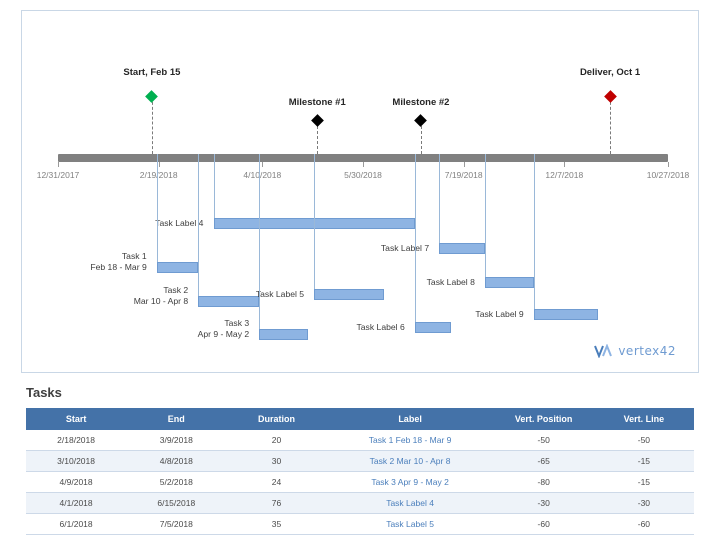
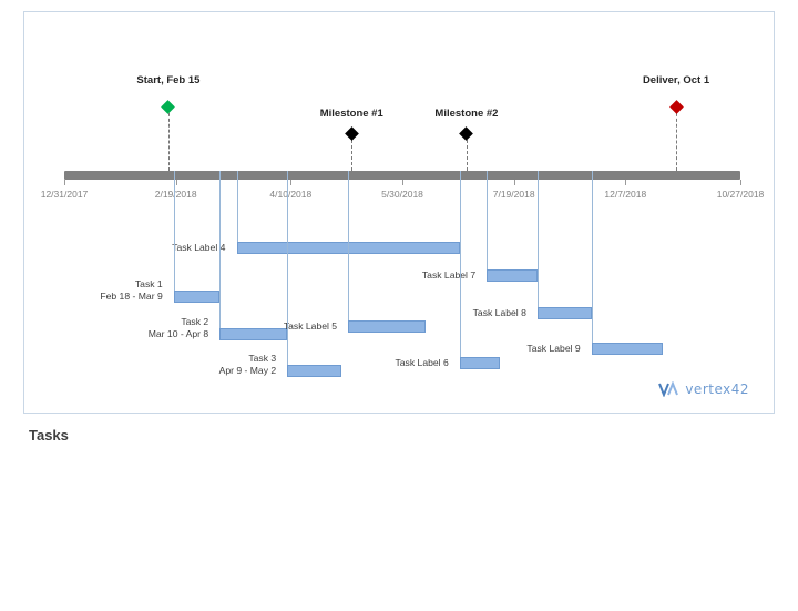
  12/31/2017
  2/19/2018
  4/10/2018
  5/30/2018
  7/19/2018
  12/7/2018
  10/27/2018
  Start, Feb 15
  Milestone #1
  Milestone #2
  Deliver, Oct 1
  Task Label 4
  Task 1
  Feb 18 - Mar 9
  Task Label 7
  Task 2
  Mar 10 - Apr 8
  Task Label 5
  Task Label 8
  Task 3
  Apr 9 - May 2
  Task Label 6
  Task Label 9
  vertex42
  Tasks
- Start	End	Duration	Label	Vert. Position	Vert. Line
- 2/18/2018	3/9/2018	20	Task 1 Feb 18 - Mar 9	-50	-50
- 3/10/2018	4/8/2018	30	Task 2 Mar 10 - Apr 8	-65	-15
- 4/9/2018	5/2/2018	24	Task 3 Apr 9 - May 2	-80	-15
- 4/1/2018	6/15/2018	76	Task Label 4	-30	-30
- 6/1/2018	7/5/2018	35	Task Label 5	-60	-60
